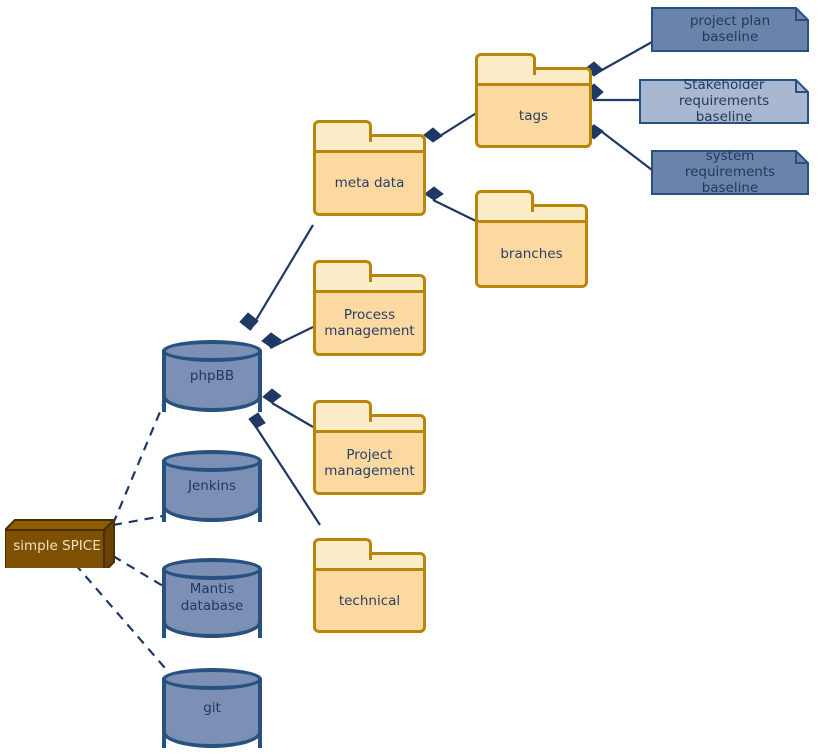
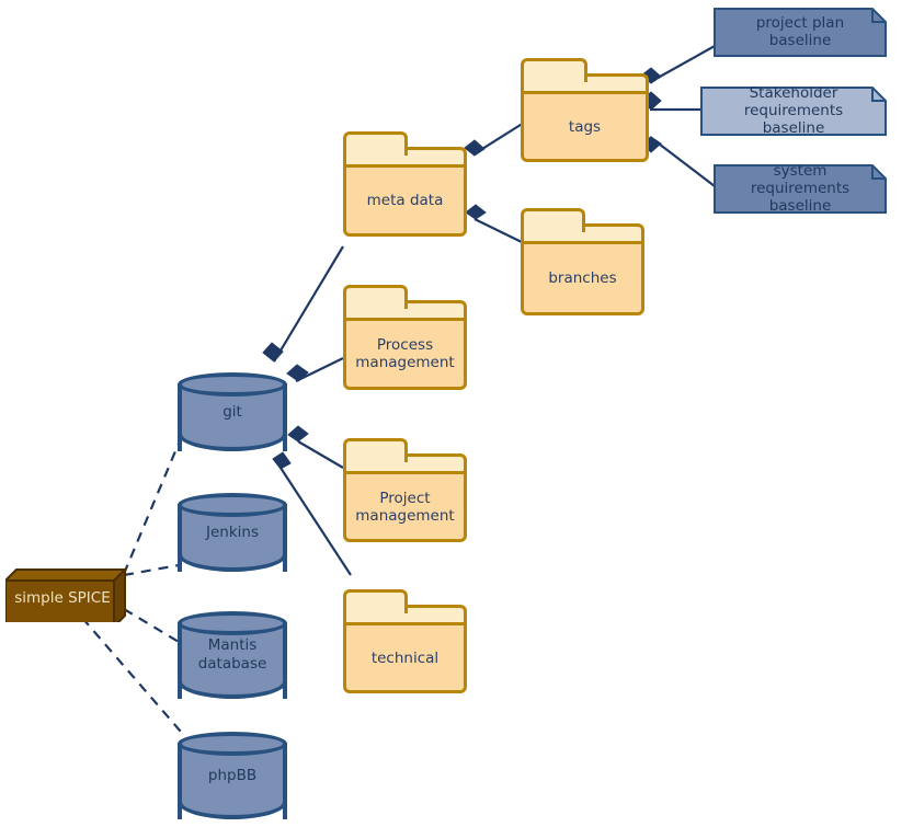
  project plan baseline
  Stakeholder requirements
  baseline
  system requirements
  baseline
  tags
  meta data
  branches
  Process
  management
  Project
  management
  technical
- phpBB
+ git
  Jenkins
  Mantis
  database
- git
+ phpBB
  simple SPICE
